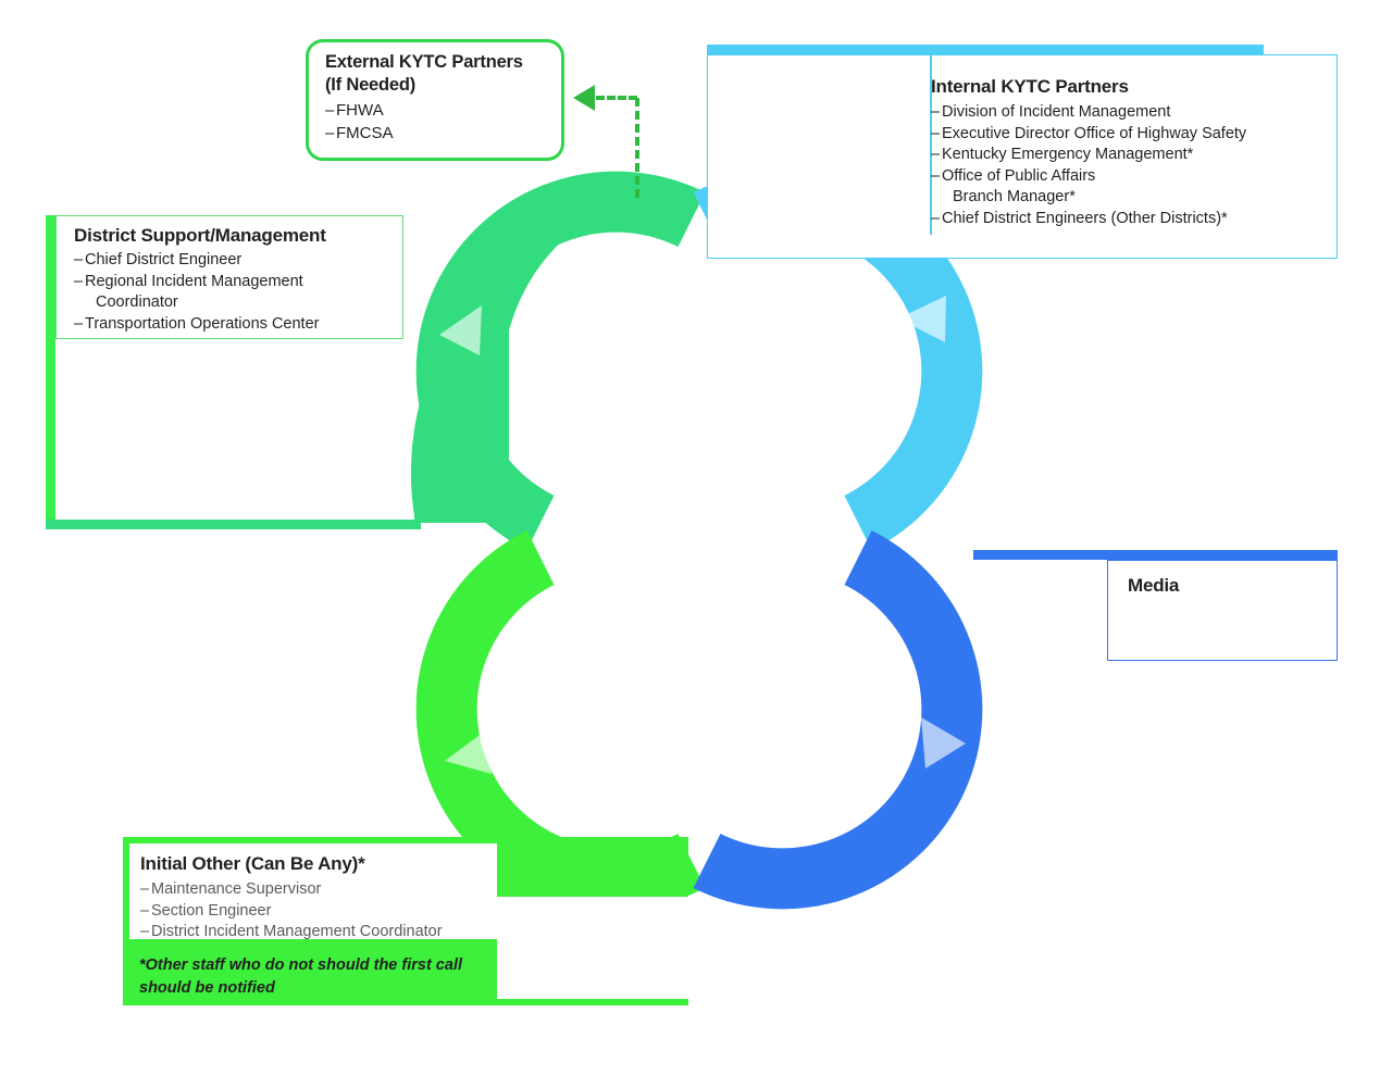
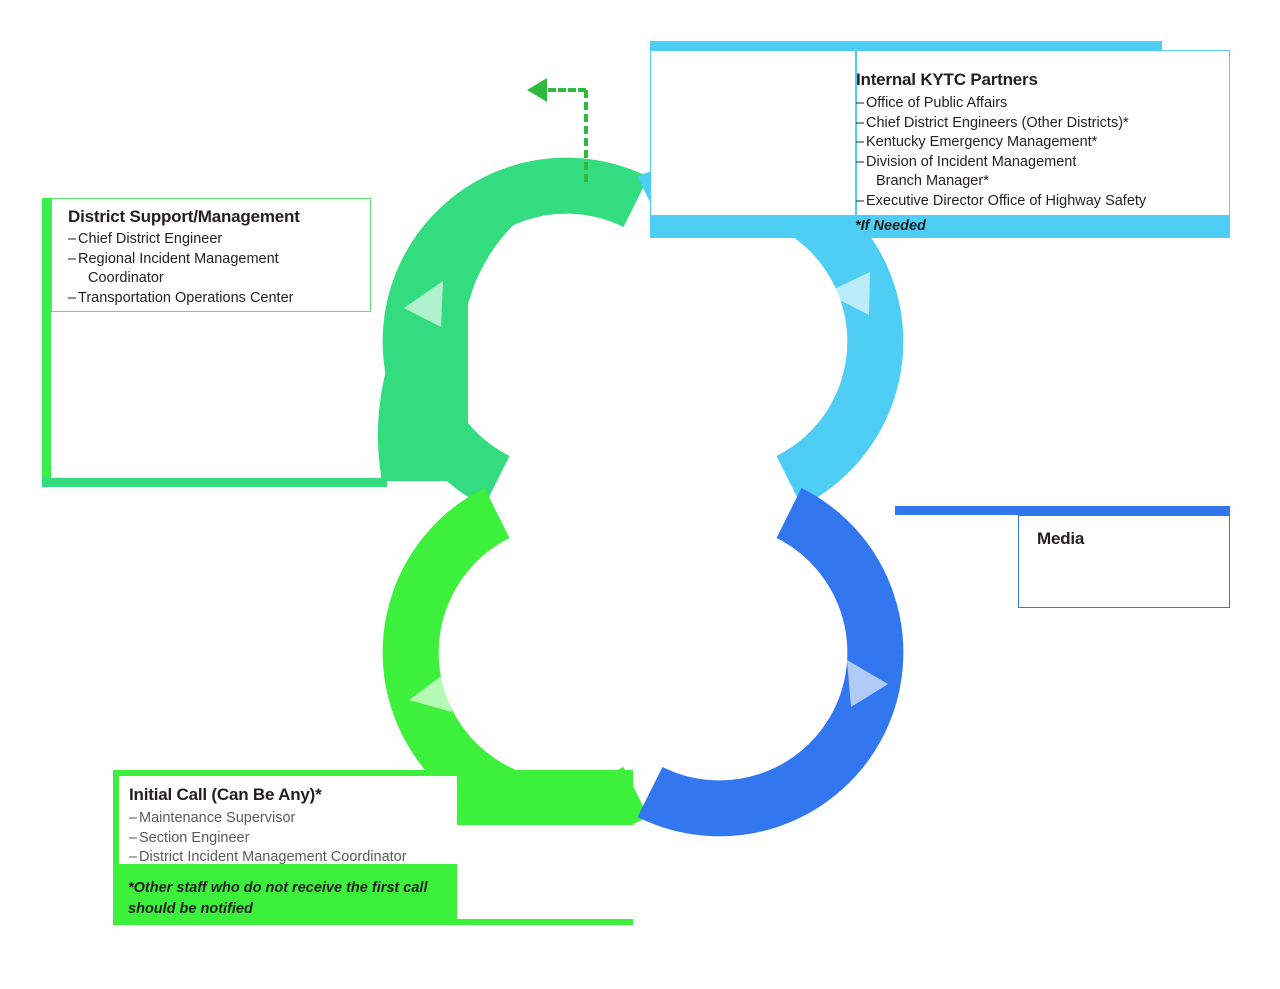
  District Support/Management
  –Chief District Engineer
  –Regional Incident Management
  Coordinator
  –Transportation Operations Center
  Internal KYTC Partners
- –Division of Incident Management
+ –Office of Public Affairs
- –Executive Director Office of Highway Safety
+ –Chief District Engineers (Other Districts)*
  –Kentucky Emergency Management*
- –Office of Public Affairs
+ –Division of Incident Management
  Branch Manager*
- –Chief District Engineers (Other Districts)*
+ –Executive Director Office of Highway Safety
+ *If Needed
  Media
- Initial Other (Can Be Any)*
+ Initial Call (Can Be Any)*
  –Maintenance Supervisor
  –Section Engineer
  –District Incident Management Coordinator
- *Other staff who do not should the first call should be notified
+ *Other staff who do not receive the first call should be notified
- External KYTC Partners
- (If Needed)
- –FHWA
- –FMCSA
